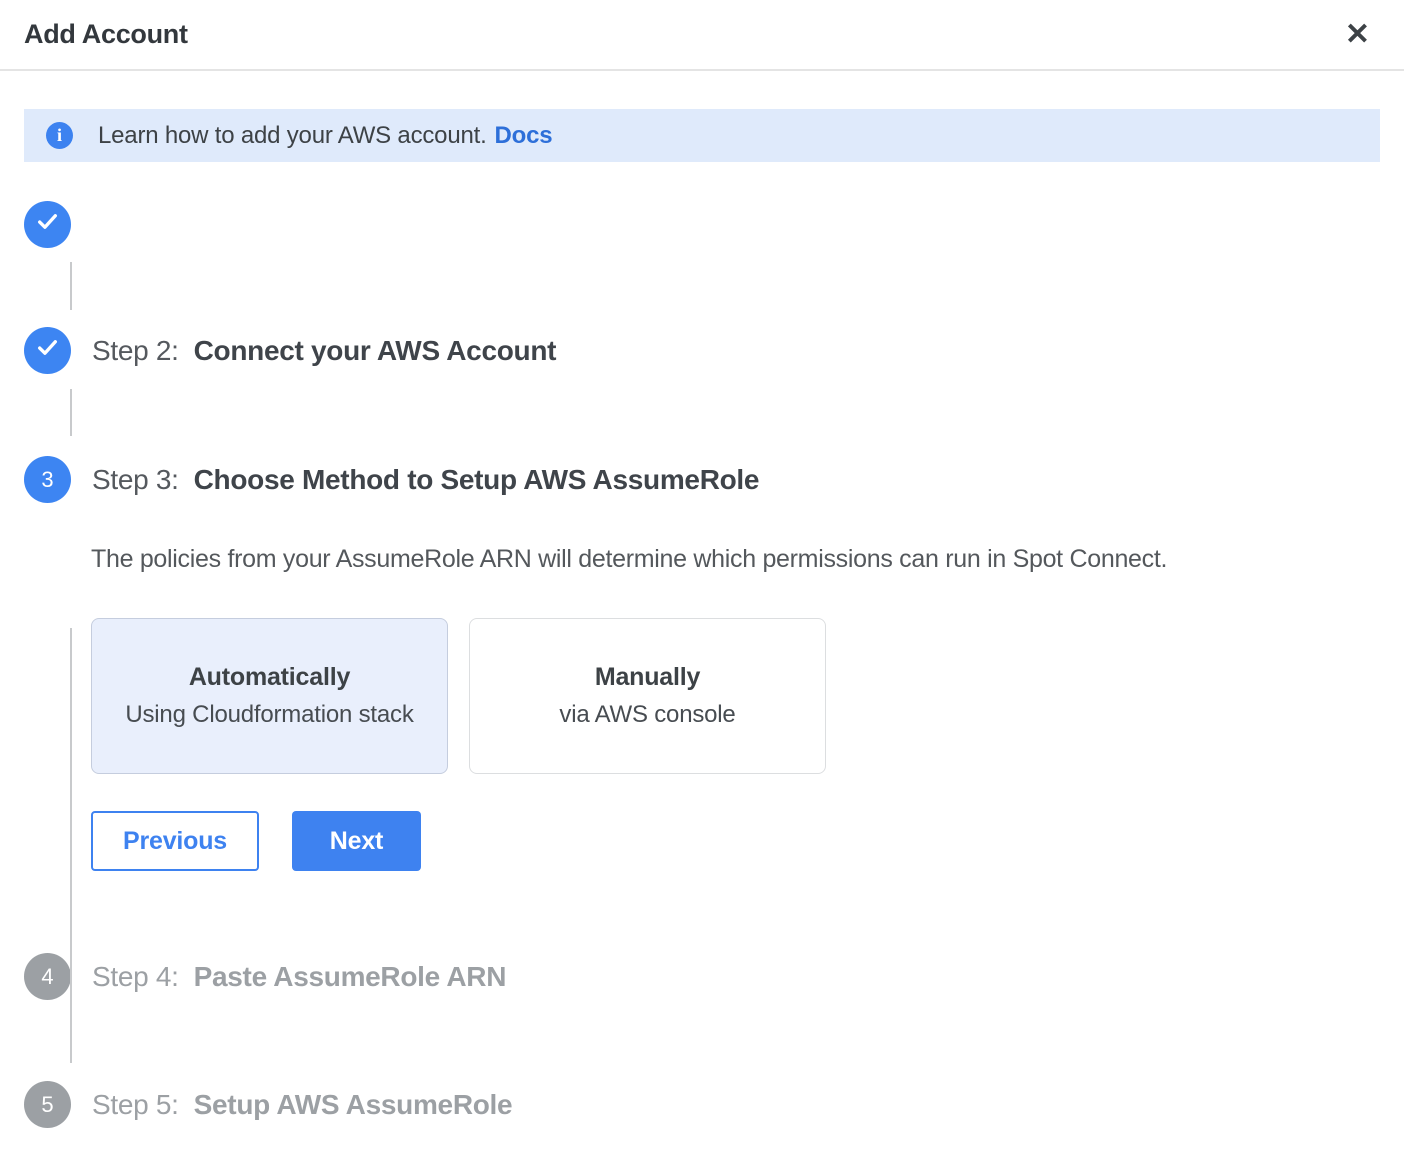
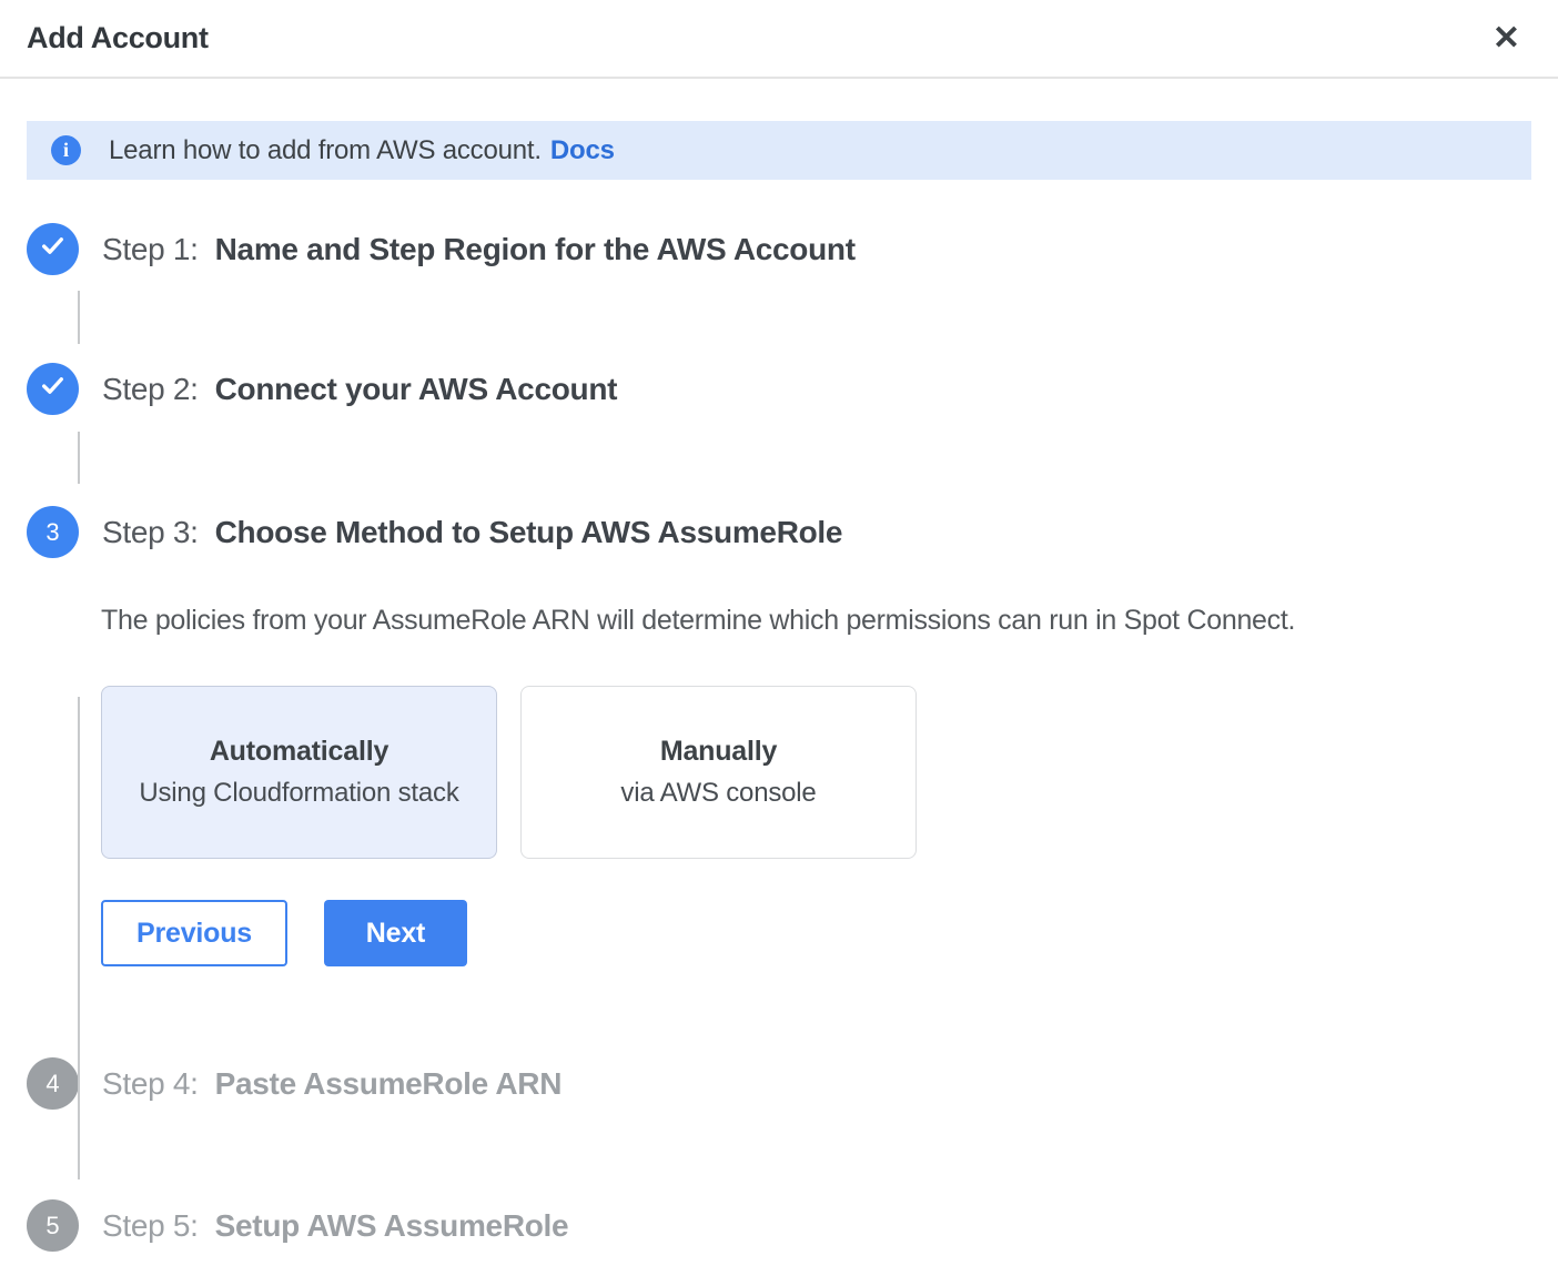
  Add Account
  ✕
  i
- Learn how to add your AWS account. Docs
+ Learn how to add from AWS account. Docs
+ Step 1:
+ Name and Step Region for the AWS Account
  Step 2:
  Connect your AWS Account
  3
  Step 3:
  Choose Method to Setup AWS AssumeRole
  The policies from your AssumeRole ARN will determine which permissions can run in Spot Connect.
  Automatically
  Using Cloudformation stack
  Manually
  via AWS console
  Previous
  Next
  4
  Step 4:
  Paste AssumeRole ARN
  5
  Step 5:
  Setup AWS AssumeRole
